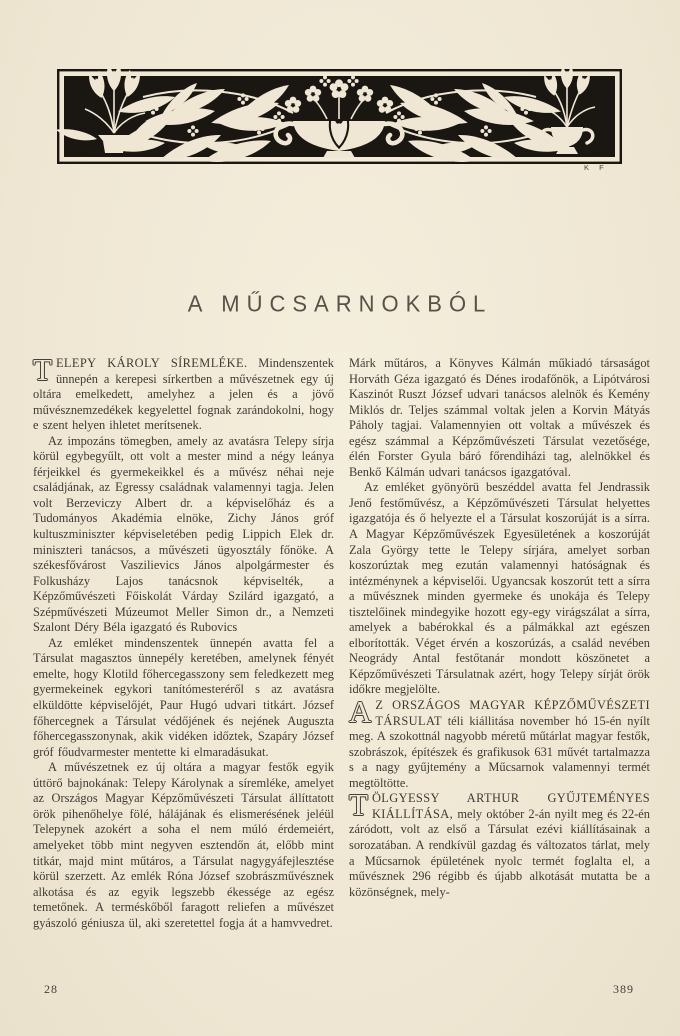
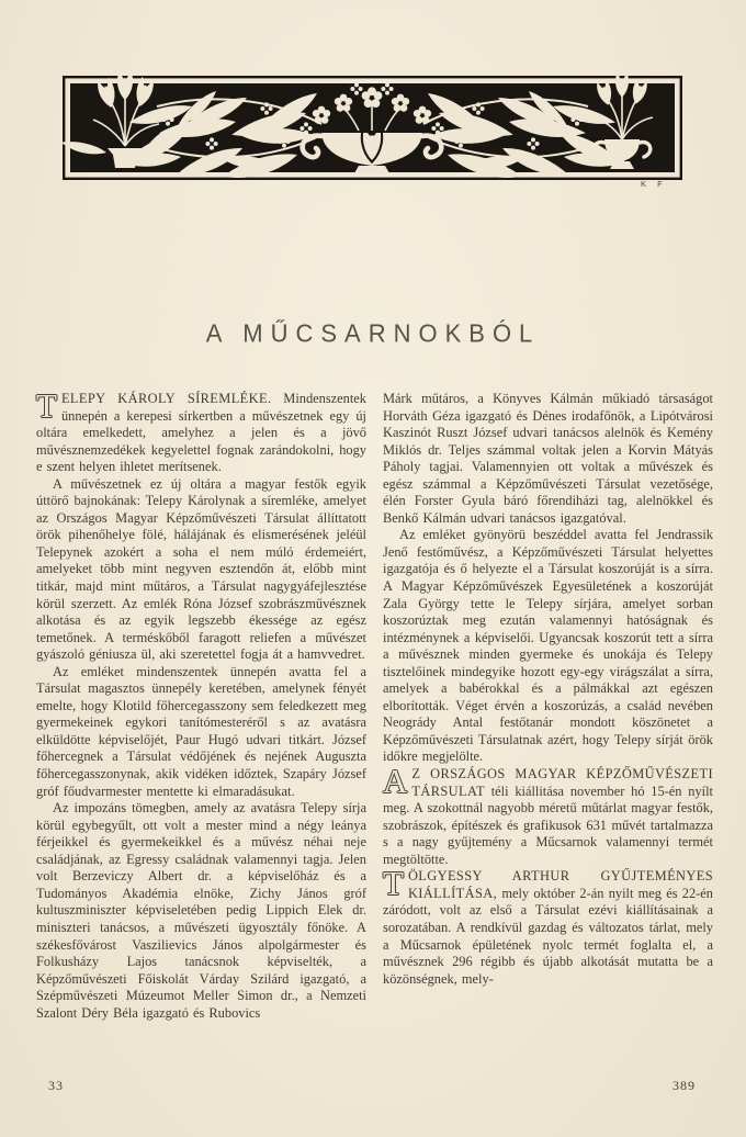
  K F
  A MŰCSARNOKBÓL
  T
  ELEPY KÁROLY SÍREMLÉKE. Mindenszentek ünnepén a kerepesi sírkertben a művészetnek egy új oltára emelkedett, amelyhez a jelen és a jövő művésznemzedékek kegyelettel fognak zarándokolni, hogy e szent helyen ihletet merítsenek.
- Az impozáns tömegben, amely az avatásra Telepy sírja körül egybegyűlt, ott volt a mester mind a négy leánya férjeikkel és gyermekeikkel és a művész néhai neje családjának, az Egressy családnak valamennyi tagja. Jelen volt Berzeviczy Albert dr. a képviselőház és a Tudományos Akadémia elnöke, Zichy János gróf kultuszminiszter képviseletében pedig Lippich Elek dr. miniszteri tanácsos, a művészeti ügyosztály főnöke. A székesfővárost Vaszilievics János alpolgármester és Folkusházy Lajos tanácsnok képviselték, a Képzőművészeti Főiskolát Várday Szilárd igazgató, a Szépművészeti Múzeumot Meller Simon dr., a Nemzeti Szalont Déry Béla igazgató és Rubovics
+ A művészetnek ez új oltára a magyar festők egyik úttörő bajnokának: Telepy Károlynak a síremléke, amelyet az Országos Magyar Képzőművészeti Társulat állíttatott örök pihenőhelye fölé, hálájának és elismerésének jeléül Telepynek azokért a soha el nem múló érdemeiért, amelyeket több mint negyven esztendőn át, előbb mint titkár, majd mint műtáros, a Társulat nagygyáfejlesztése körül szerzett. Az emlék Róna József szobrászművésznek alkotása és az egyik legszebb ékessége az egész temetőnek. A terméskőből faragott reliefen a művészet gyászoló géniusza ül, aki szeretettel fogja át a hamvvedret.
  Az emléket mindenszentek ünnepén avatta fel a Társulat magasztos ünnepély keretében, amelynek fényét emelte, hogy Klotild főhercegasszony sem feledkezett meg gyermekeinek egykori tanítómesteréről s az avatásra elküldötte képviselőjét, Paur Hugó udvari titkárt. József főhercegnek a Társulat védőjének és nejének Auguszta főhercegasszonynak, akik vidéken időztek, Szapáry József gróf főudvarmester mentette ki elmaradásukat.
- A művészetnek ez új oltára a magyar festők egyik úttörő bajnokának: Telepy Károlynak a síremléke, amelyet az Országos Magyar Képzőművészeti Társulat állíttatott örök pihenőhelye fölé, hálájának és elismerésének jeléül Telepynek azokért a soha el nem múló érdemeiért, amelyeket több mint negyven esztendőn át, előbb mint titkár, majd mint műtáros, a Társulat nagygyáfejlesztése körül szerzett. Az emlék Róna József szobrászművésznek alkotása és az egyik legszebb ékessége az egész temetőnek. A terméskőből faragott reliefen a művészet gyászoló géniusza ül, aki szeretettel fogja át a hamvvedret.
+ Az impozáns tömegben, amely az avatásra Telepy sírja körül egybegyűlt, ott volt a mester mind a négy leánya férjeikkel és gyermekeikkel és a művész néhai neje családjának, az Egressy családnak valamennyi tagja. Jelen volt Berzeviczy Albert dr. a képviselőház és a Tudományos Akadémia elnöke, Zichy János gróf kultuszminiszter képviseletében pedig Lippich Elek dr. miniszteri tanácsos, a művészeti ügyosztály főnöke. A székesfővárost Vaszilievics János alpolgármester és Folkusházy Lajos tanácsnok képviselték, a Képzőművészeti Főiskolát Várday Szilárd igazgató, a Szépművészeti Múzeumot Meller Simon dr., a Nemzeti Szalont Déry Béla igazgató és Rubovics
  Márk műtáros, a Könyves Kálmán műkiadó társaságot Horváth Géza igazgató és Dénes irodafőnök, a Lipótvárosi Kaszinót Ruszt József udvari tanácsos alelnök és Kemény Miklós dr. Teljes számmal voltak jelen a Korvin Mátyás Páholy tagjai. Valamennyien ott voltak a művészek és egész számmal a Képzőművészeti Társulat vezetősége, élén Forster Gyula báró főrendiházi tag, alelnökkel és Benkő Kálmán udvari tanácsos igazgatóval.
  Az emléket gyönyörü beszéddel avatta fel Jendrassik Jenő festőművész, a Képzőművészeti Társulat helyettes igazgatója és ő helyezte el a Társulat koszorúját is a sírra. A Magyar Képzőművészek Egyesületének a koszorúját Zala György tette le Telepy sírjára, amelyet sorban koszorúztak meg ezután valamennyi hatóságnak és intézménynek a képviselői. Ugyancsak koszorút tett a sírra a művésznek minden gyermeke és unokája és Telepy tisztelőinek mindegyike hozott egy-egy virágszálat a sírra, amelyek a babérokkal és a pálmákkal azt egészen elborították. Véget érvén a koszorúzás, a család nevében Neogrády Antal festőtanár mondott köszönetet a Képzőművészeti Társulatnak azért, hogy Telepy sírját örök időkre megjelölte.
  A
  Z ORSZÁGOS MAGYAR KÉPZŐMŰVÉSZETI TÁRSULAT téli kiállitása november hó 15-én nyílt meg. A szokottnál nagyobb méretű műtárlat magyar festők, szobrászok, építészek és grafikusok 631 művét tartalmazza s a nagy gyűjtemény a Műcsarnok valamennyi termét megtöltötte.
  T
  ÖLGYESSY ARTHUR GYŰJTEMÉNYES KIÁLLÍTÁSA, mely október 2-án nyilt meg és 22-én záródott, volt az első a Társulat ezévi kiállításainak a sorozatában. A rendkívül gazdag és változatos tárlat, mely a Műcsarnok épületének nyolc termét foglalta el, a művésznek 296 régibb és újabb alkotását mutatta be a közönségnek, mely-
- 28
+ 33
  389
